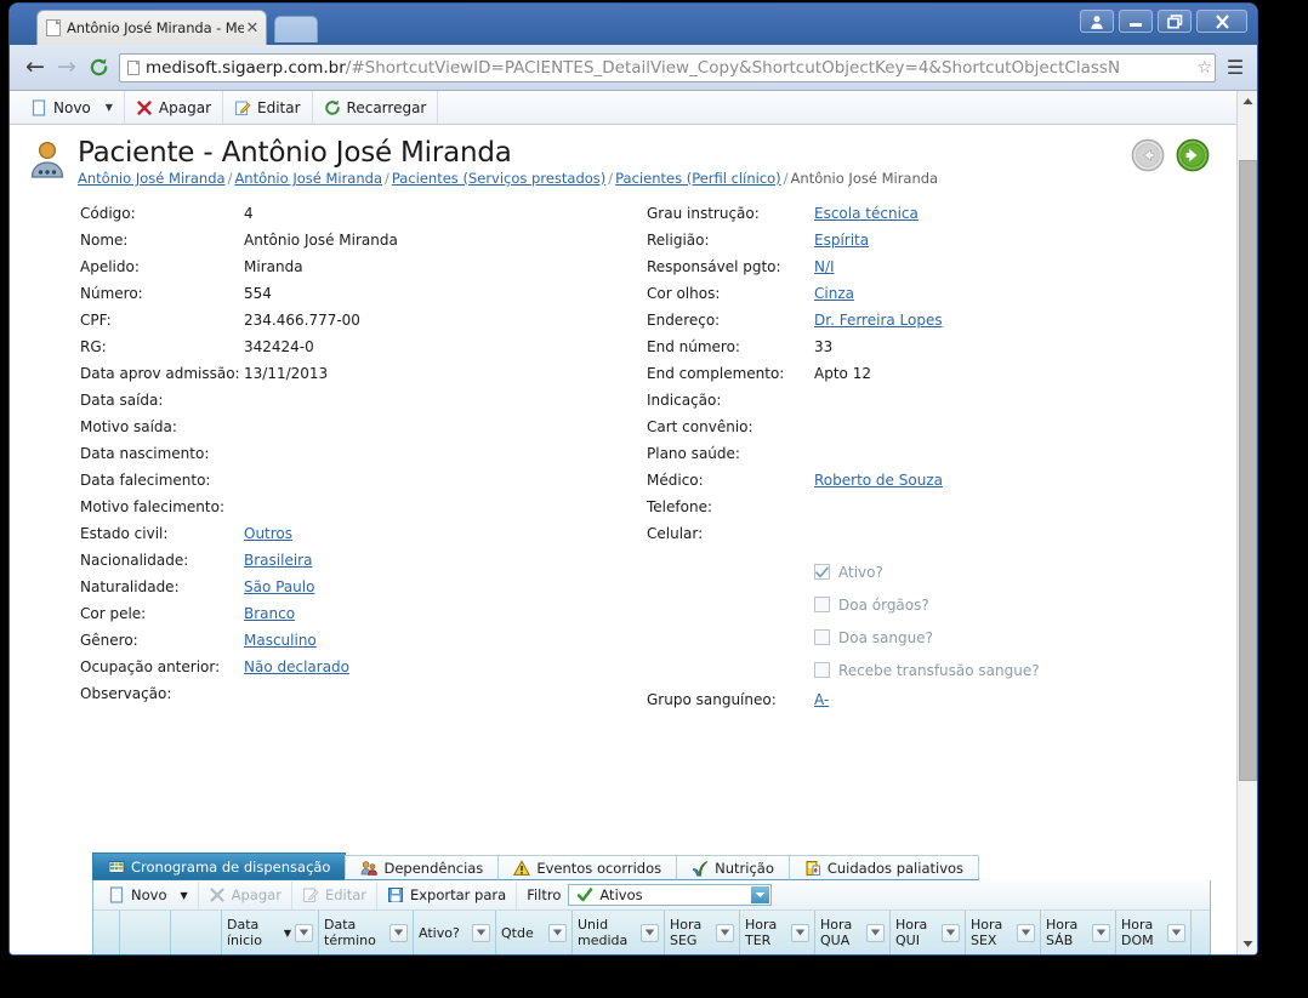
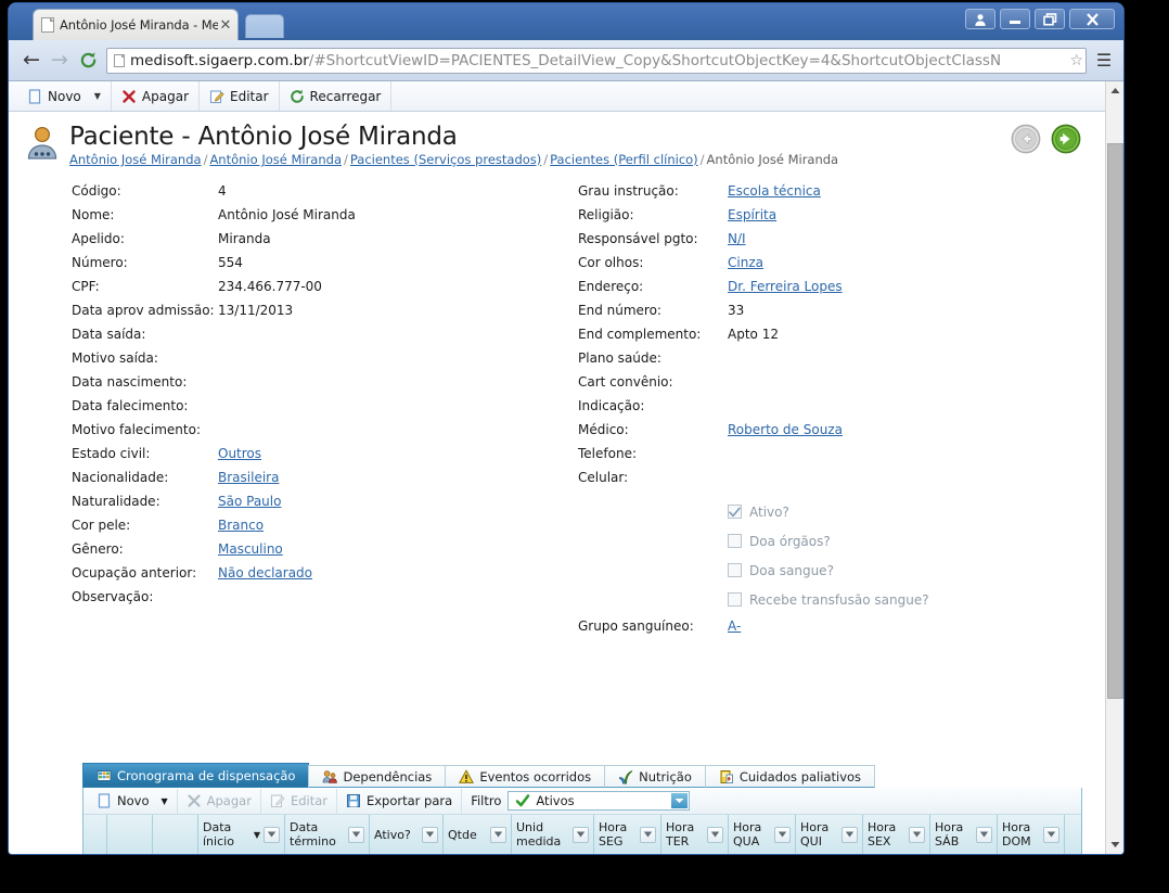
  Antônio José Miranda - Me
  ✕
  ←
  →
  medisoft.sigaerp.com.br
  /#ShortcutViewID=PACIENTES_DetailView_Copy&ShortcutObjectKey=4&ShortcutObjectClassN
  ☆
  ☰
  Novo
  ▼
  Apagar
  Editar
  Recarregar
  Paciente - Antônio José Miranda
  Antônio José Miranda / Antônio José Miranda / Pacientes (Serviços prestados) / Pacientes (Perfil clínico) / Antônio José Miranda
  Código:
  4
  Nome:
  Antônio José Miranda
  Apelido:
  Miranda
  Número:
  554
  CPF:
  234.466.777-00
- RG:
- 342424-0
  Data aprov admissão:
  13/11/2013
  Data saída:
  Motivo saída:
  Data nascimento:
  Data falecimento:
  Motivo falecimento:
  Estado civil:
  Outros
  Nacionalidade:
  Brasileira
  Naturalidade:
  São Paulo
  Cor pele:
  Branco
  Gênero:
  Masculino
  Ocupação anterior:
  Não declarado
  Observação:
  Grau instrução:
  Escola técnica
  Religião:
  Espírita
  Responsável pgto:
  N/I
  Cor olhos:
  Cinza
  Endereço:
  Dr. Ferreira Lopes
  End número:
  33
  End complemento:
  Apto 12
- Indicação:
+ Plano saúde:
  Cart convênio:
- Plano saúde:
+ Indicação:
  Médico:
  Roberto de Souza
  Telefone:
  Celular:
  Ativo?
  Doa órgãos?
  Doa sangue?
  Recebe transfusão sangue?
  Grupo sanguíneo:
  A-
  Cronograma de dispensação
  Dependências
  Eventos ocorridos
  Nutrição
  Cuidados paliativos
  Novo
  ▼
  Apagar
  Editar
  Exportar para
  Filtro
  Ativos
  Data
  ínicio
  ▼
  Data
  término
  Ativo?
  Qtde
  Unid
  medida
  Hora
  SEG
  Hora
  TER
  Hora
  QUA
  Hora
  QUI
  Hora
  SEX
  Hora
  SÁB
  Hora
  DOM
